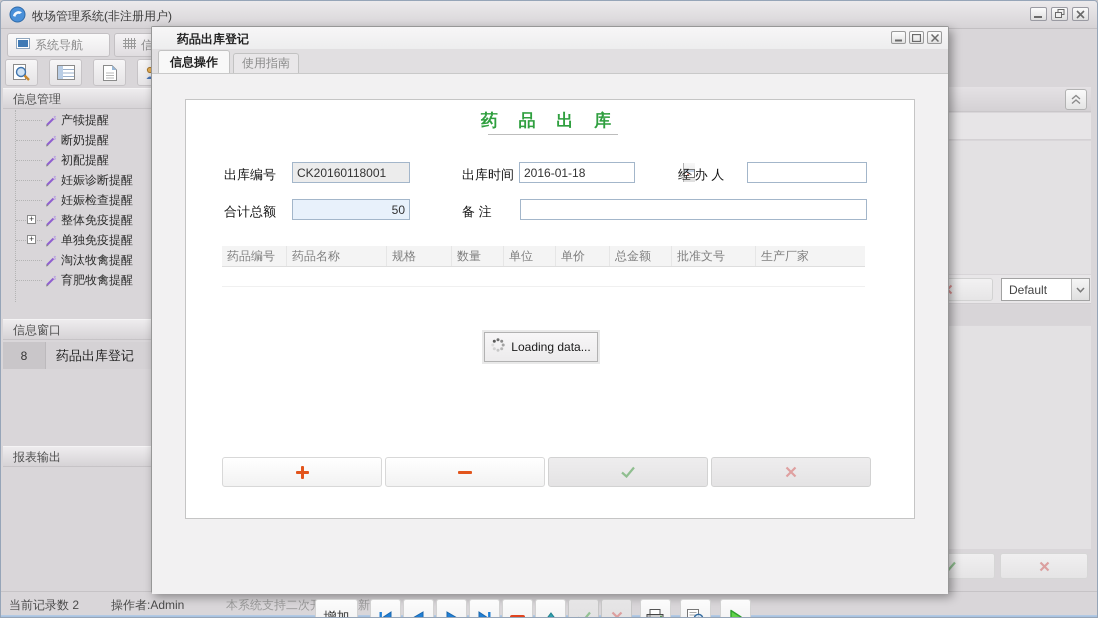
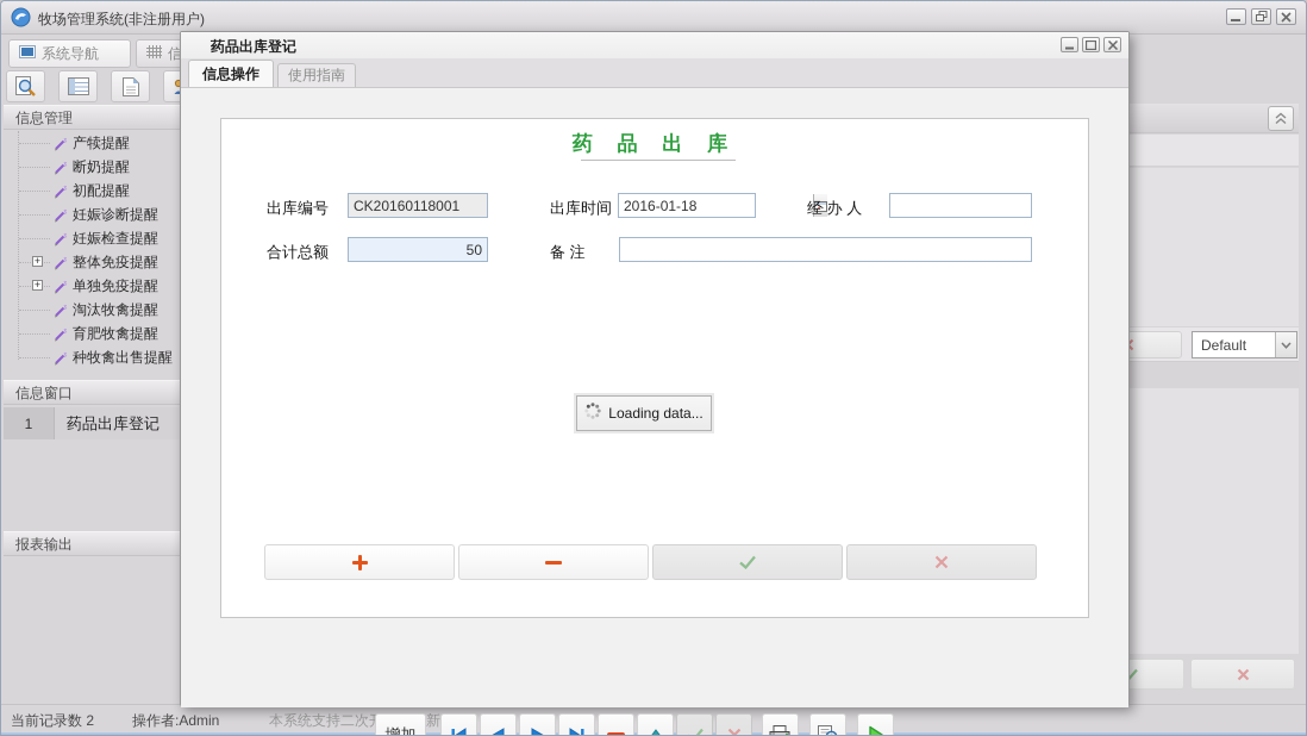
  牧场管理系统(非注册用户)
  系统导航
  信息管理
  产犊提醒
  断奶提醒
  初配提醒
  妊娠诊断提醒
  妊娠检查提醒
  +
  整体免疫提醒
  +
  单独免疫提醒
  淘汰牧禽提醒
  育肥牧禽提醒
+ 种牧禽出售提醒
  信息窗口
- 8
+ 1
  药品出库登记
  报表输出
  Default
  当前记录数 2
  操作者:Admin
  药品出库登记
  信息操作
  使用指南
  药 品 出 库
  出库编号
  CK20160118001
  出库时间
  2016-01-18
  经 办 人
  合计总额
  50
  备 注
- 药品编号
- 药品名称
- 规格
- 数量
- 单位
- 单价
- 总金额
- 批准文号
- 生产厂家
  Loading data...
  增加
